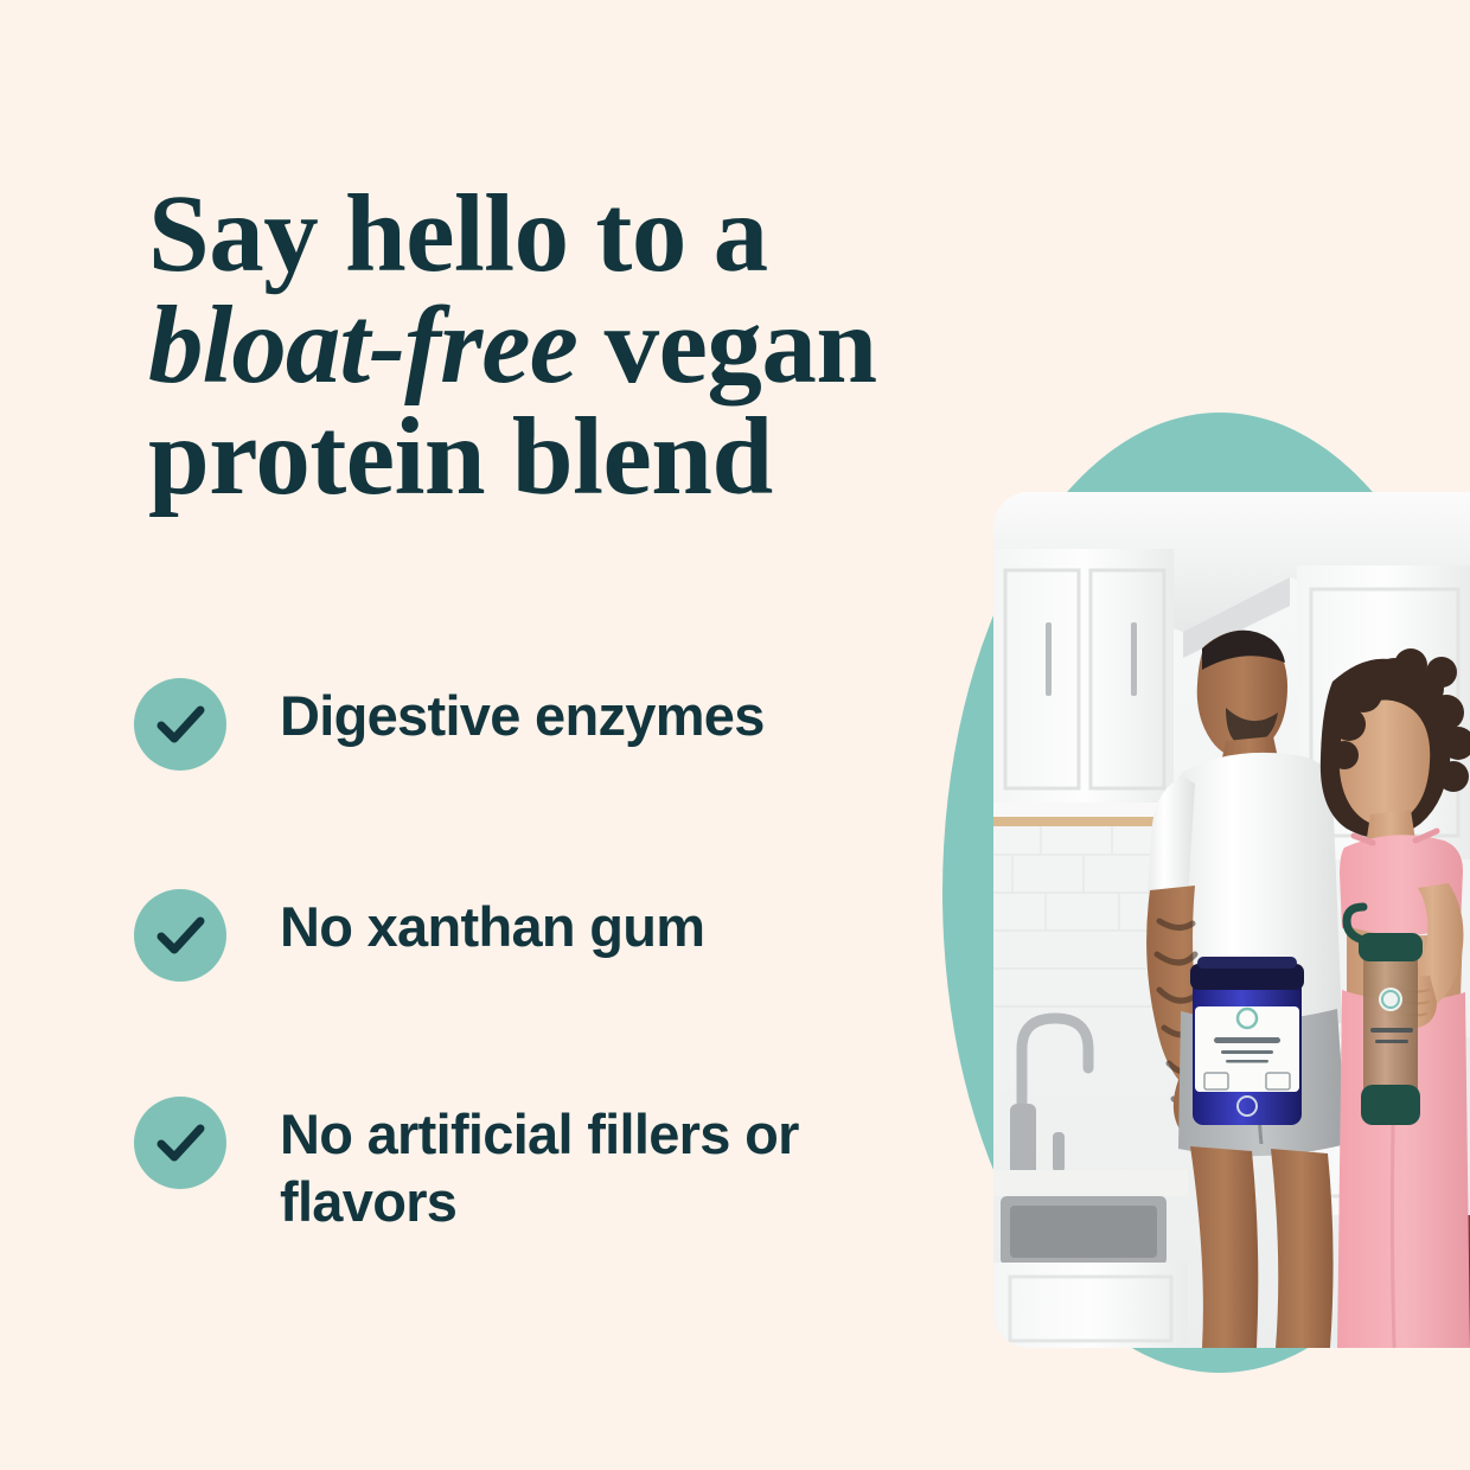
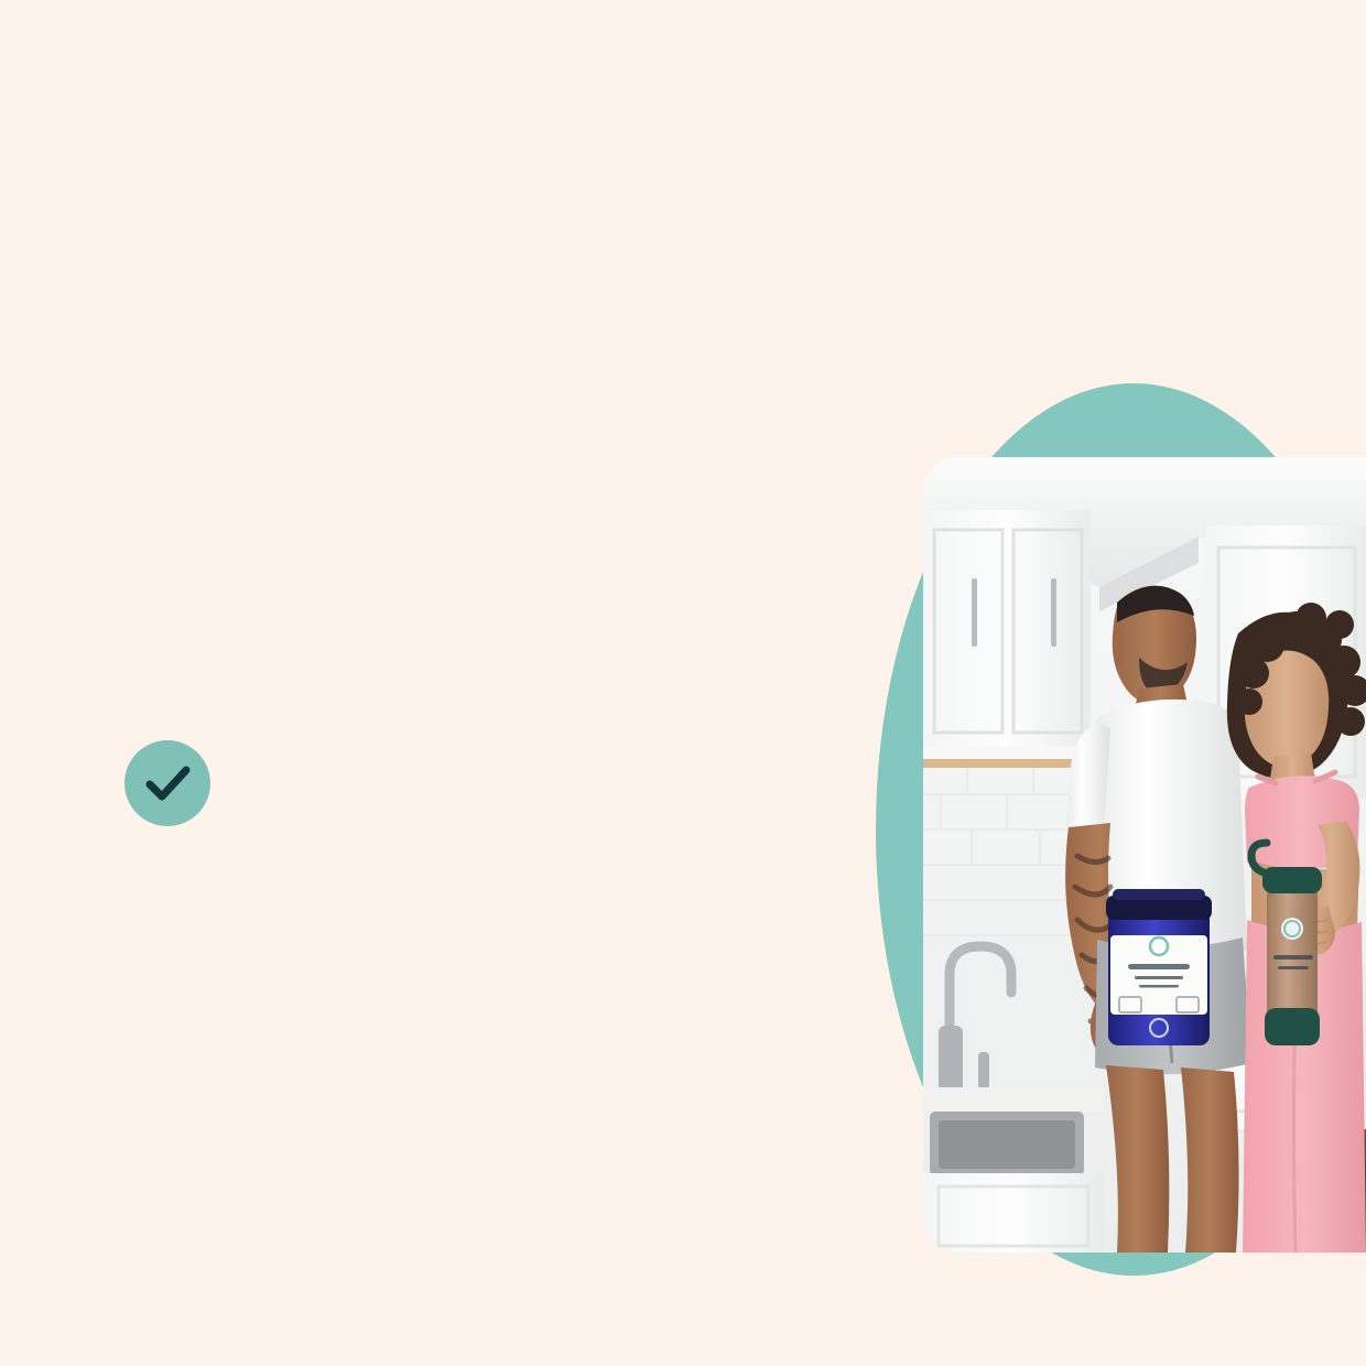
- Say hello to a
- bloat-free vegan
- protein blend
- Digestive enzymes
- No xanthan gum
- No artificial fillers or flavors
